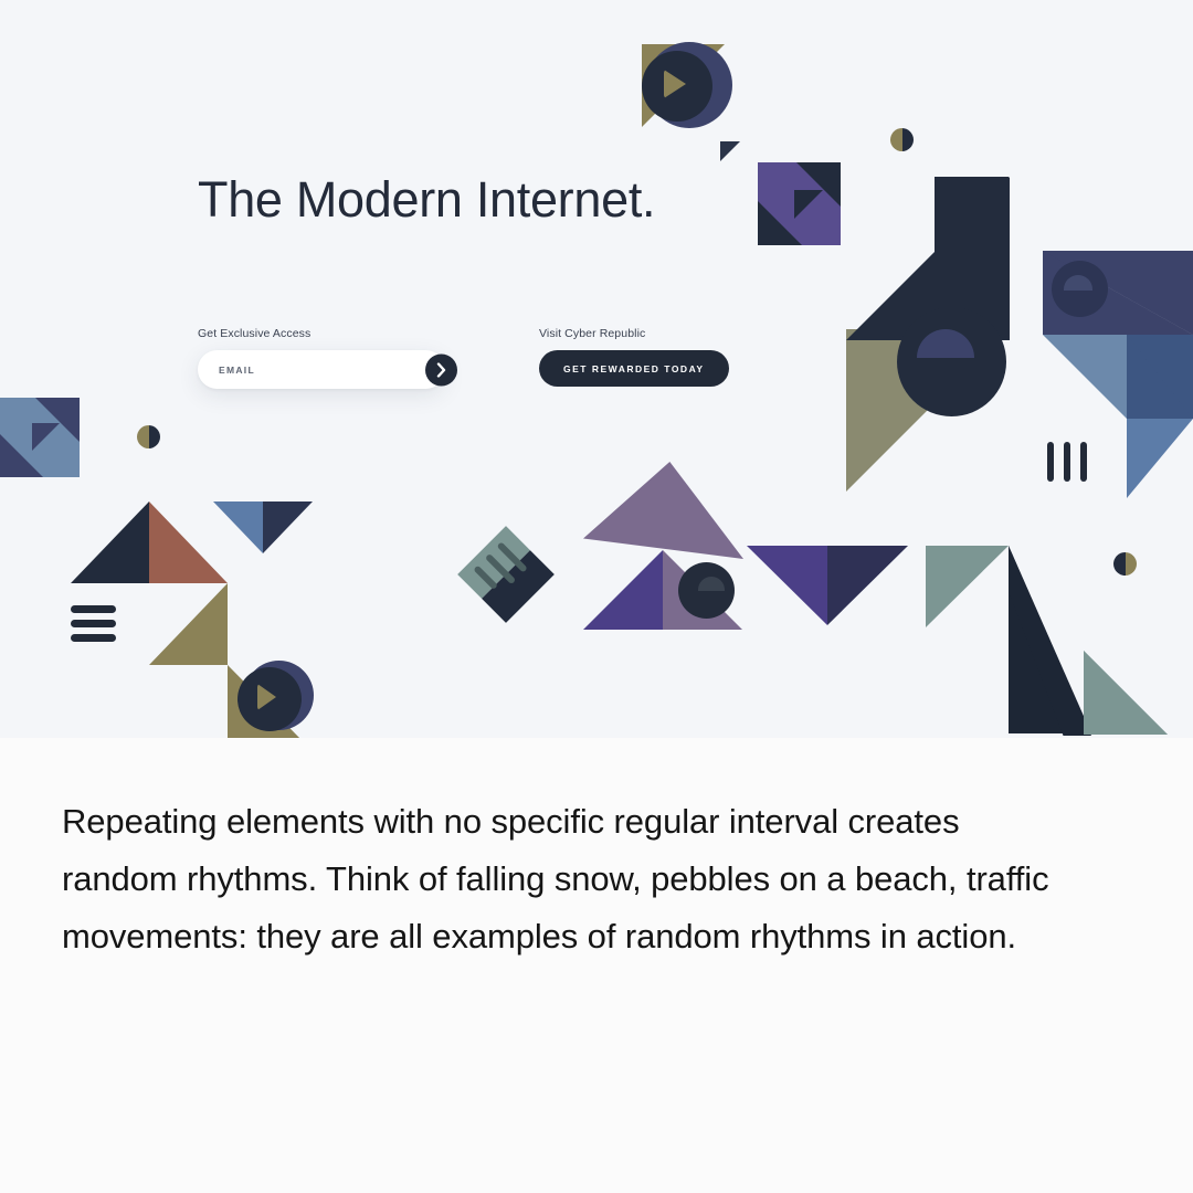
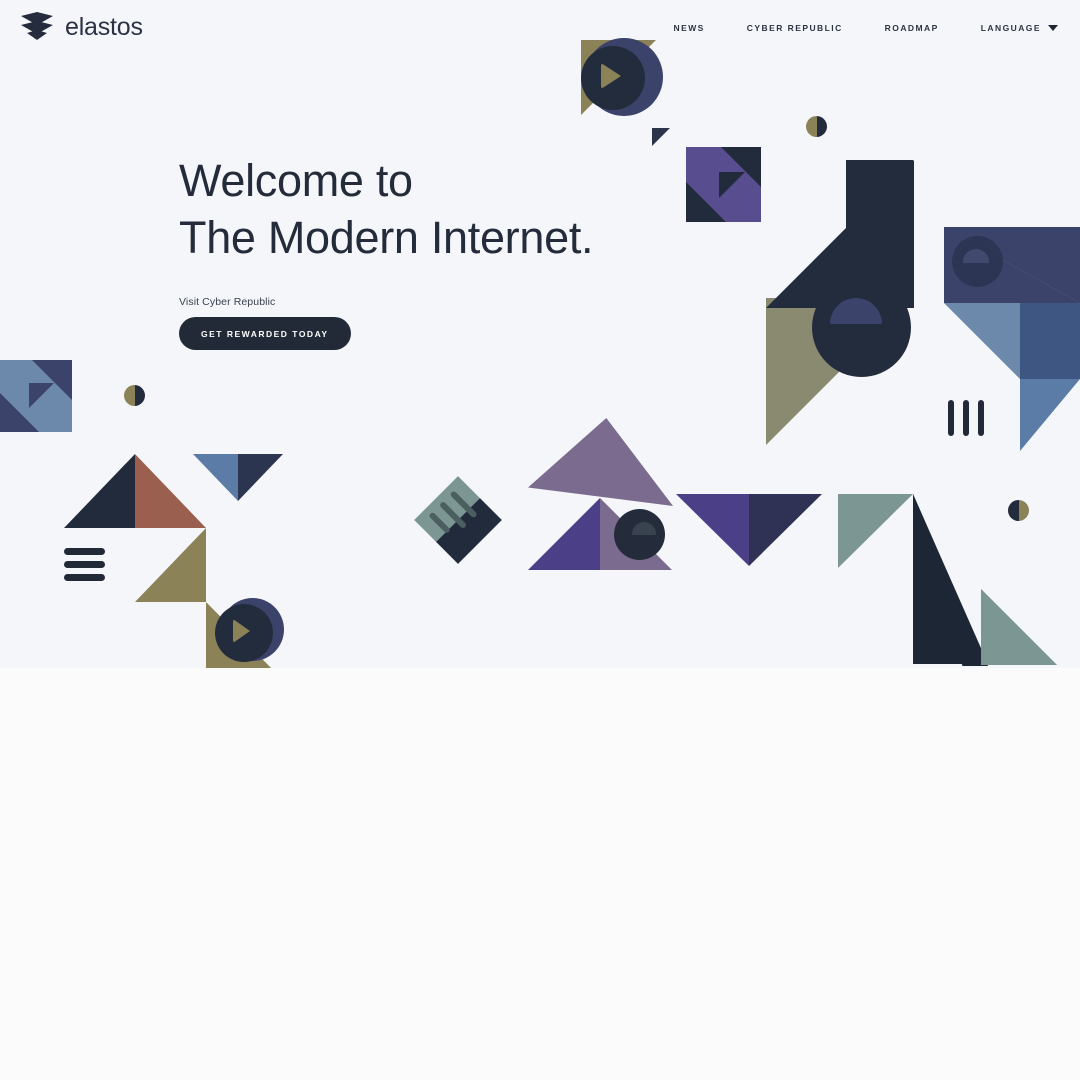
+ elastos
+ NEWS
+ CYBER REPUBLIC
+ ROADMAP
+ LANGUAGE
+ Welcome to
  The Modern Internet.
- Get Exclusive Access
- EMAIL
  Visit Cyber Republic
  GET REWARDED TODAY
- Repeating elements with no specific regular interval creates random rhythms. Think of falling snow, pebbles on a beach, traffic movements: they are all examples of random rhythms in action.
